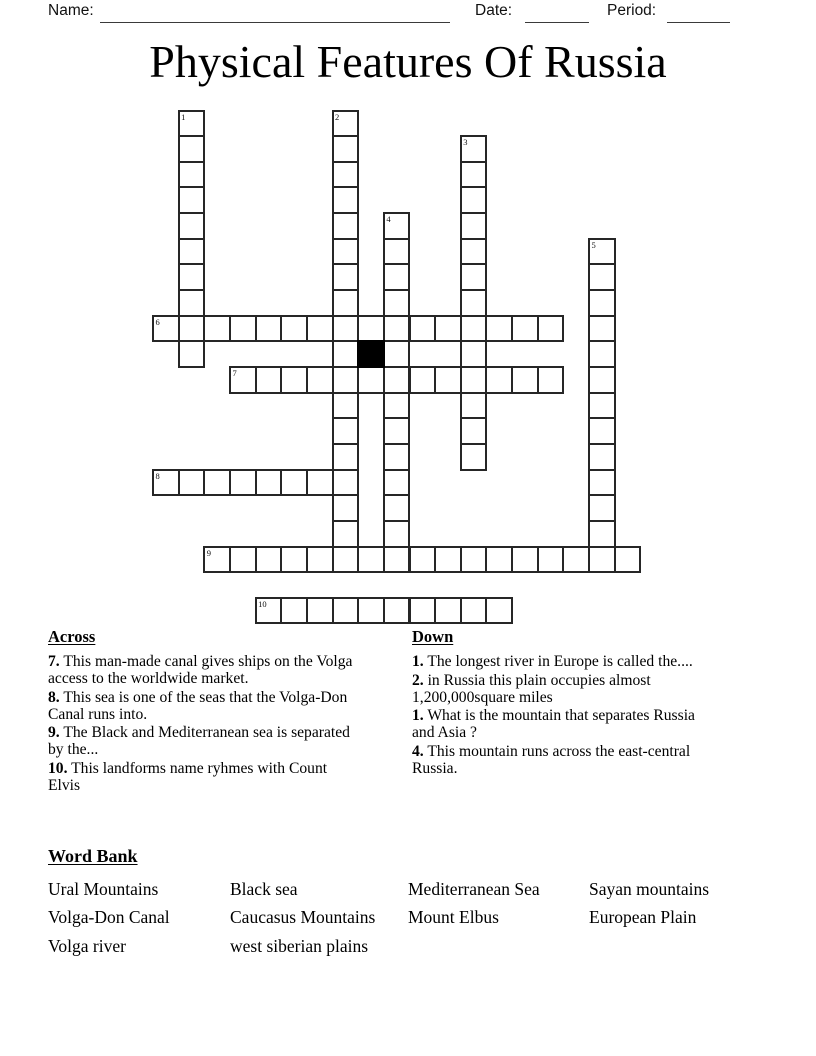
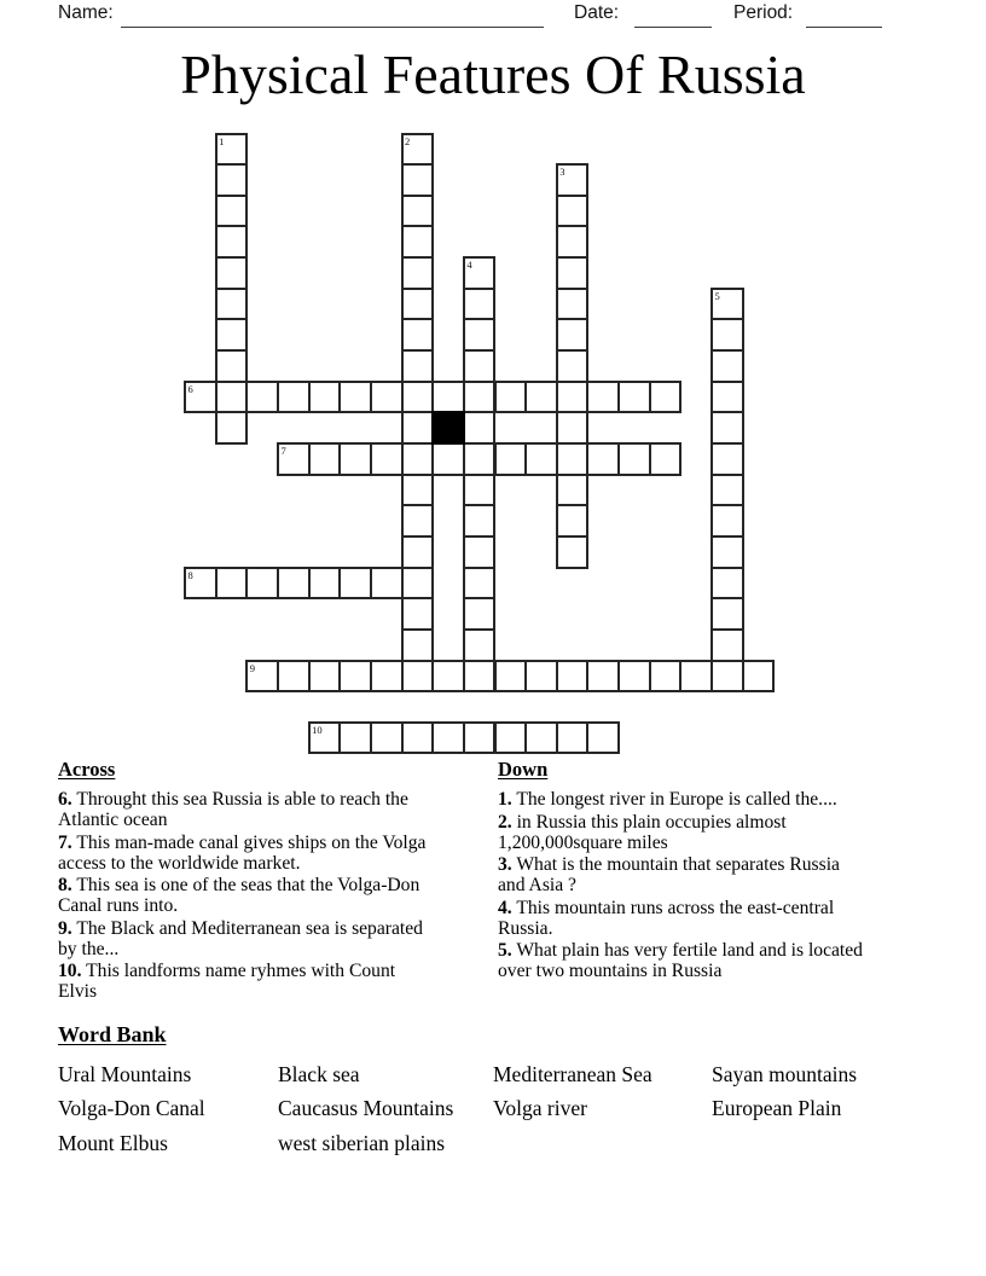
  Name:
  Date:
  Period:
  Physical Features Of Russia
  1
  2
  3
  4
  5
  6
  7
  8
  9
  10
  Across
+ 6. Throught this sea Russia is able to reach the
+ Atlantic ocean
  7. This man-made canal gives ships on the Volga
  access to the worldwide market.
  8. This sea is one of the seas that the Volga-Don
  Canal runs into.
  9. The Black and Mediterranean sea is separated
  by the...
  10. This landforms name ryhmes with Count
  Elvis
  Down
  1. The longest river in Europe is called the....
  2. in Russia this plain occupies almost
  1,200,000square miles
- 1. What is the mountain that separates Russia
+ 3. What is the mountain that separates Russia
  and Asia ?
  4. This mountain runs across the east-central
  Russia.
+ 5. What plain has very fertile land and is located
+ over two mountains in Russia
  Word Bank
  Ural Mountains
  Volga-Don Canal
- Volga river
+ Mount Elbus
  Black sea
  Caucasus Mountains
  west siberian plains
  Mediterranean Sea
- Mount Elbus
+ Volga river
  Sayan mountains
  European Plain
